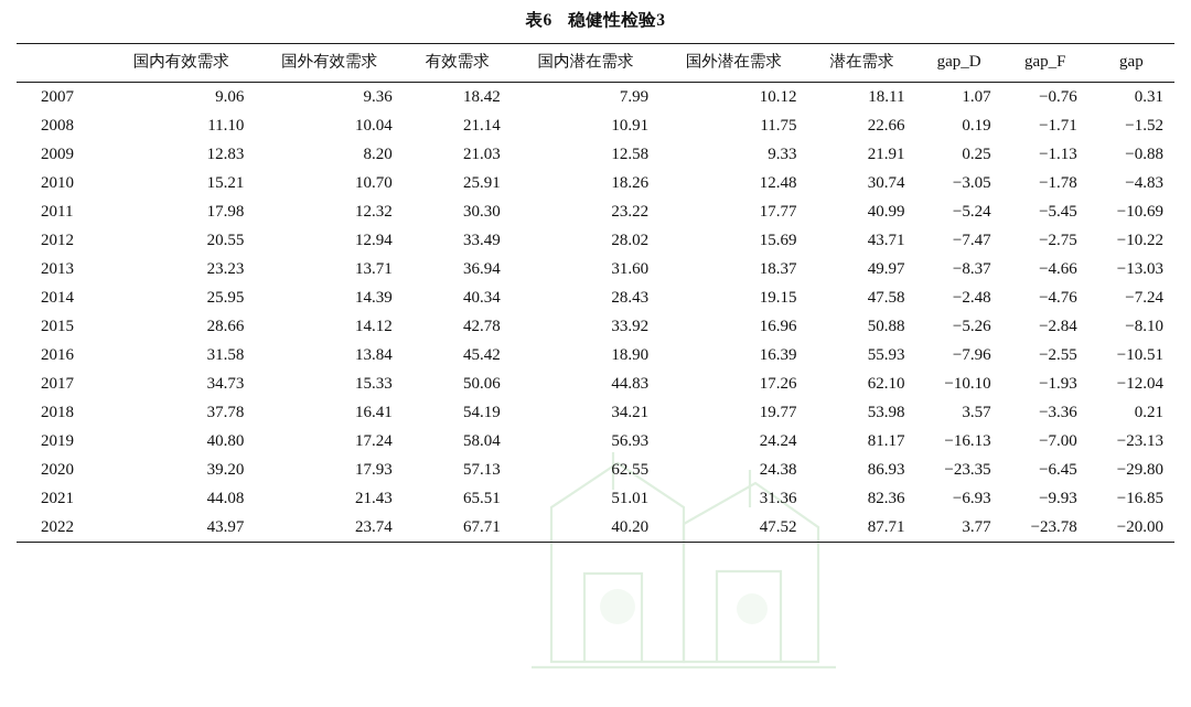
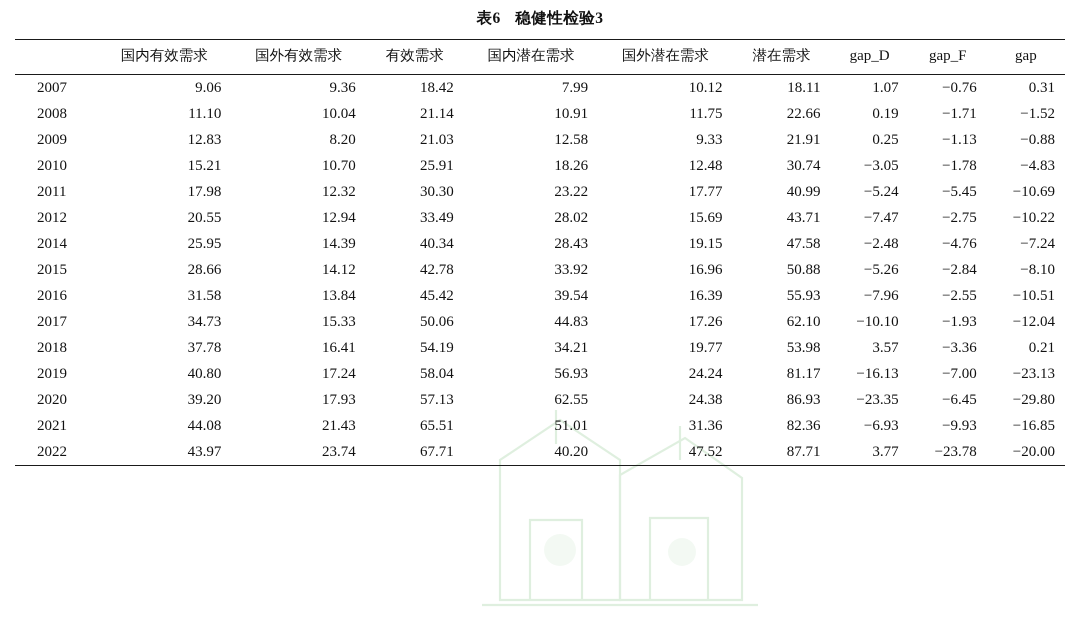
  表6 稳健性检验3
  	国内有效需求	国外有效需求	有效需求	国内潜在需求	国外潜在需求	潜在需求	gap_D	gap_F	gap
  2007	9.06	9.36	18.42	7.99	10.12	18.11	1.07	−0.76	0.31
  2008	11.10	10.04	21.14	10.91	11.75	22.66	0.19	−1.71	−1.52
  2009	12.83	8.20	21.03	12.58	9.33	21.91	0.25	−1.13	−0.88
  2010	15.21	10.70	25.91	18.26	12.48	30.74	−3.05	−1.78	−4.83
  2011	17.98	12.32	30.30	23.22	17.77	40.99	−5.24	−5.45	−10.69
  2012	20.55	12.94	33.49	28.02	15.69	43.71	−7.47	−2.75	−10.22
- 2013	23.23	13.71	36.94	31.60	18.37	49.97	−8.37	−4.66	−13.03
  2014	25.95	14.39	40.34	28.43	19.15	47.58	−2.48	−4.76	−7.24
  2015	28.66	14.12	42.78	33.92	16.96	50.88	−5.26	−2.84	−8.10
- 2016	31.58	13.84	45.42	18.90	16.39	55.93	−7.96	−2.55	−10.51
+ 2016	31.58	13.84	45.42	39.54	16.39	55.93	−7.96	−2.55	−10.51
  2017	34.73	15.33	50.06	44.83	17.26	62.10	−10.10	−1.93	−12.04
  2018	37.78	16.41	54.19	34.21	19.77	53.98	3.57	−3.36	0.21
  2019	40.80	17.24	58.04	56.93	24.24	81.17	−16.13	−7.00	−23.13
  2020	39.20	17.93	57.13	62.55	24.38	86.93	−23.35	−6.45	−29.80
  2021	44.08	21.43	65.51	51.01	31.36	82.36	−6.93	−9.93	−16.85
  2022	43.97	23.74	67.71	40.20	47.52	87.71	3.77	−23.78	−20.00
